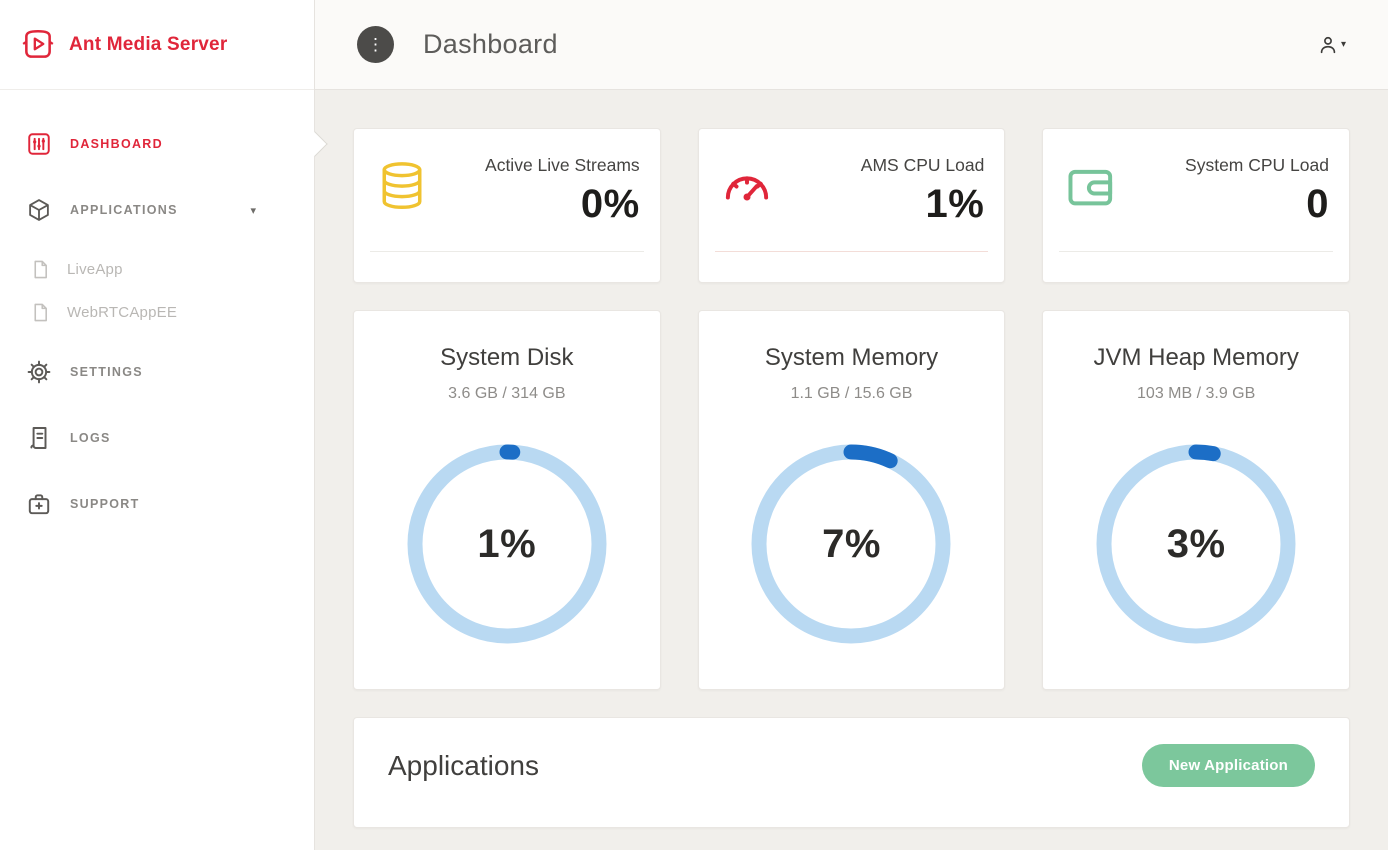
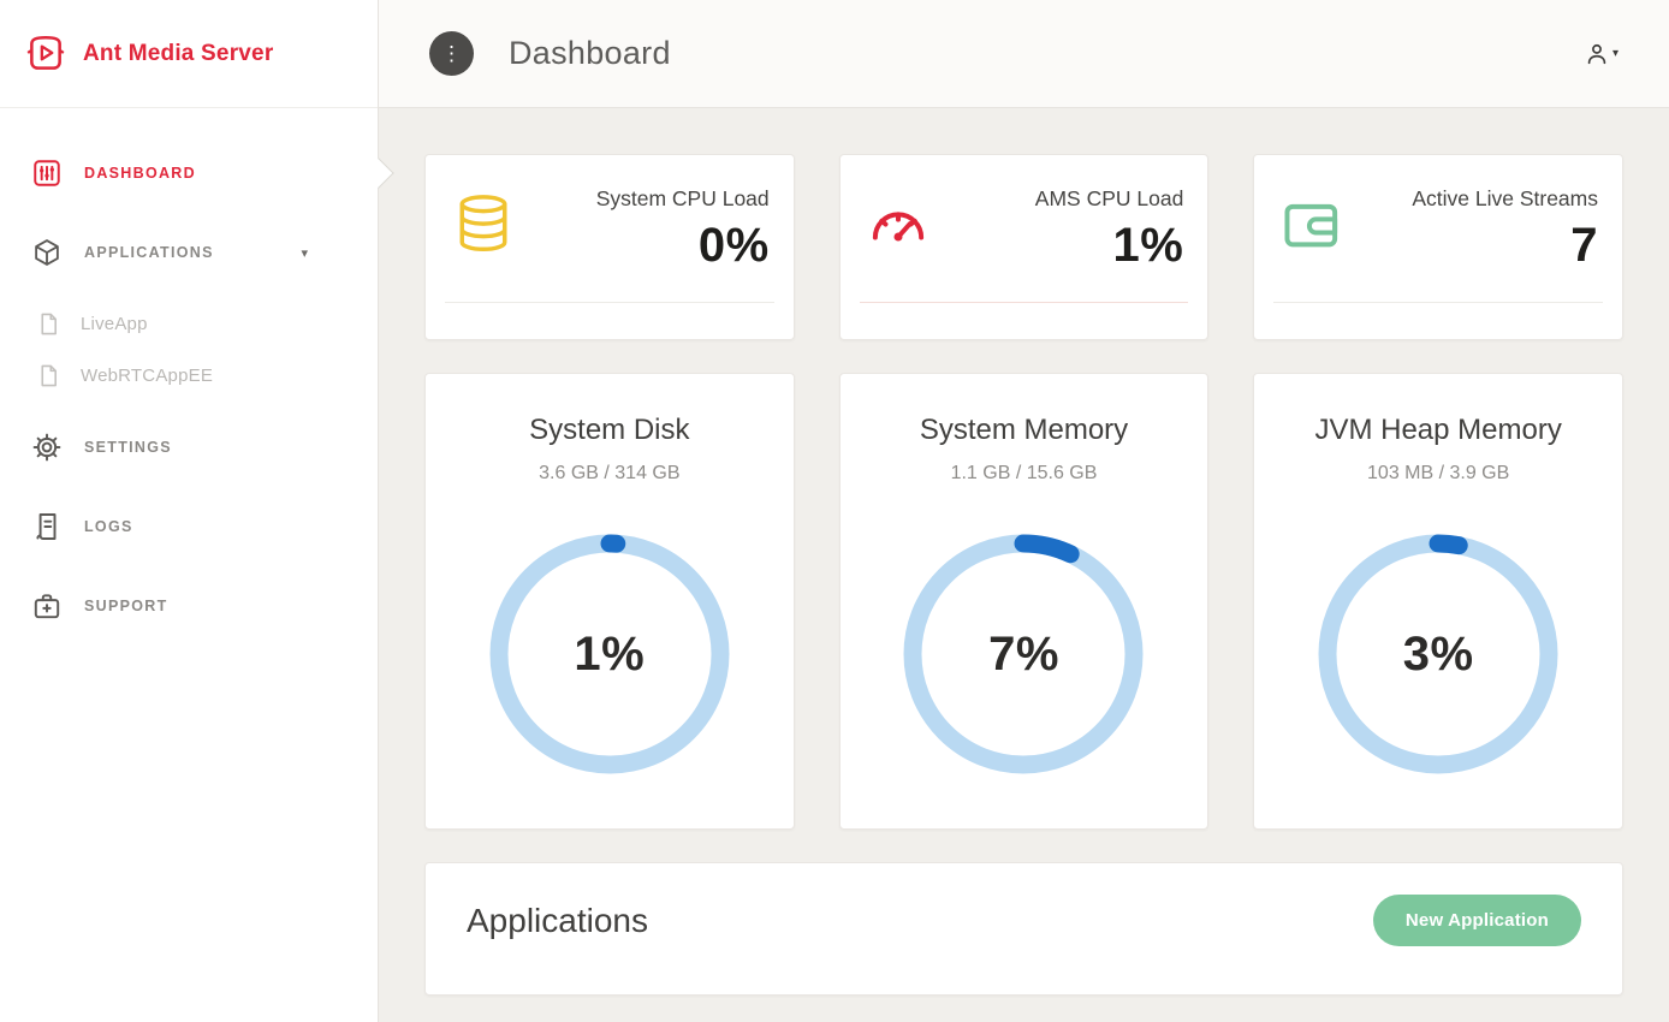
  Ant Media Server
  DASHBOARD
  APPLICATIONS
  ▾
  LiveApp
  WebRTCAppEE
  SETTINGS
  LOGS
  SUPPORT
  ⋮
  Dashboard
  ▾
- Active Live Streams
+ System CPU Load
  0%
  AMS CPU Load
  1%
- System CPU Load
+ Active Live Streams
- 0
+ 7
  System Disk
  3.6 GB / 314 GB
  1%
  System Memory
  1.1 GB / 15.6 GB
  7%
  JVM Heap Memory
  103 MB / 3.9 GB
  3%
  Applications
  New Application
